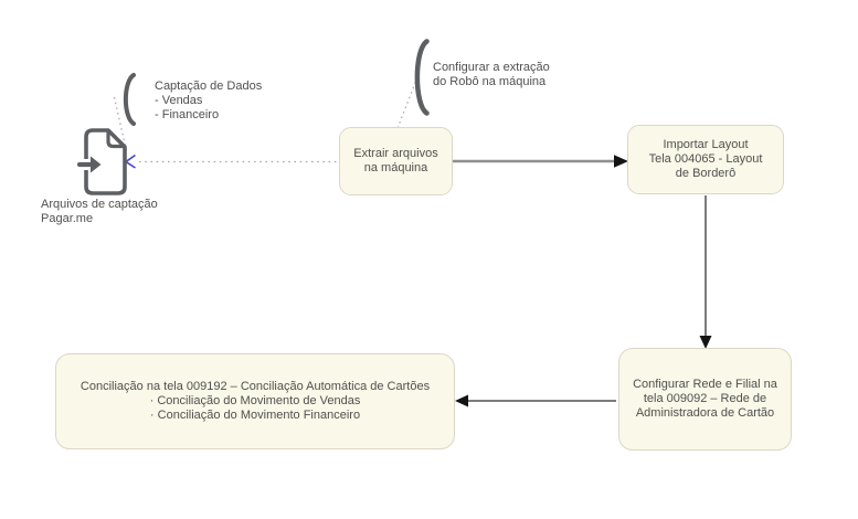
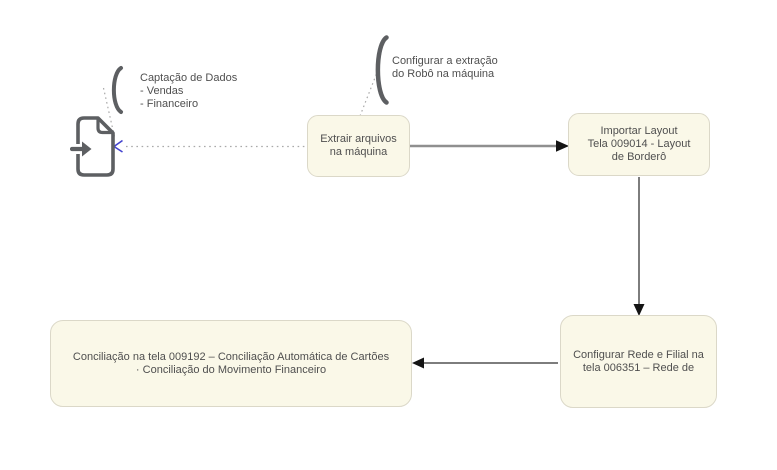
- Arquivos de captação
- Pagar.me
  Captação de Dados
  - Vendas
  - Financeiro
  Configurar a extração
  do Robô na máquina
  Extrair arquivos
  na máquina
  Importar Layout
- Tela 004065 - Layout
+ Tela 009014 - Layout
  de Borderô
  Configurar Rede e Filial na
- tela 009092 – Rede de
+ tela 006351 – Rede de
- Administradora de Cartão
  Conciliação na tela 009192 – Conciliação Automática de Cartões
- · Conciliação do Movimento de Vendas
  · Conciliação do Movimento Financeiro
